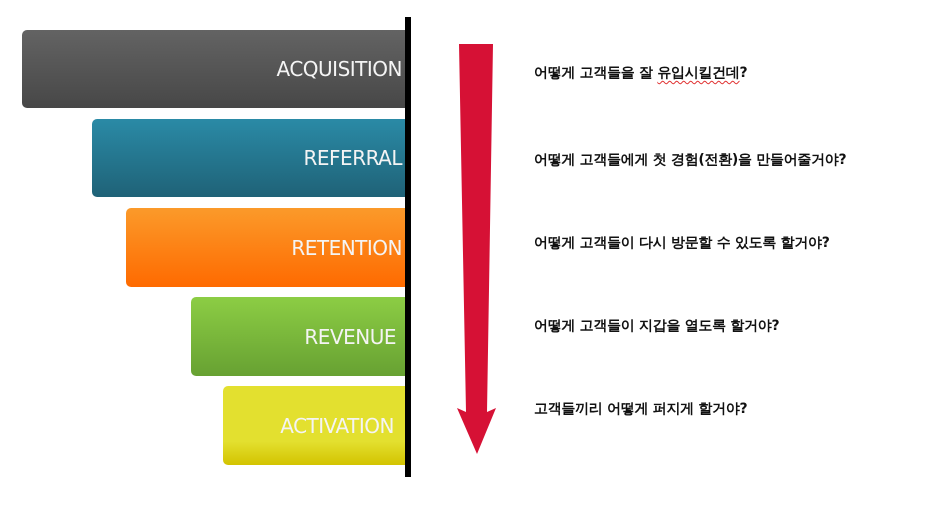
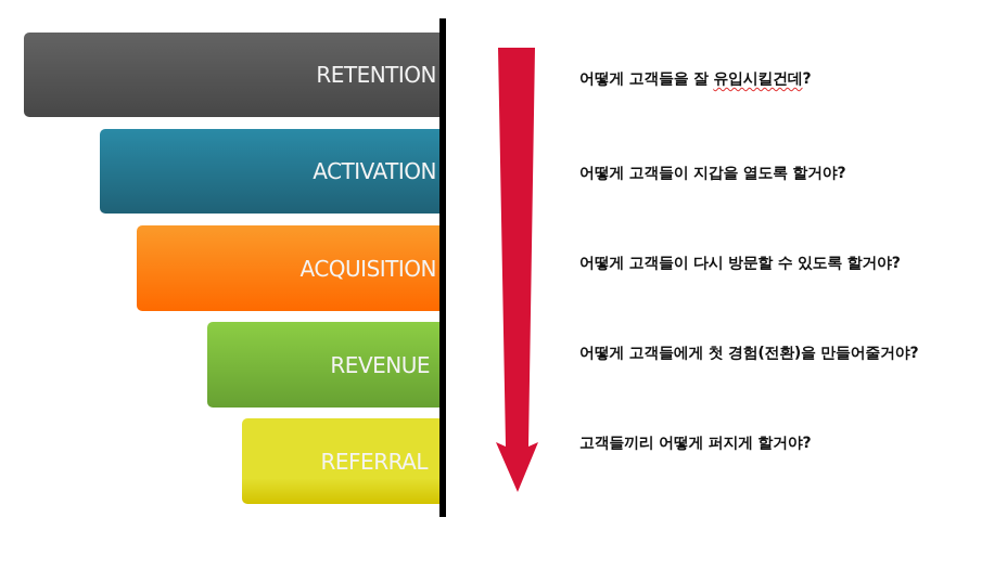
- ACQUISITION
+ RETENTION
- REFERRAL
+ ACTIVATION
- RETENTION
+ ACQUISITION
  REVENUE
- ACTIVATION
+ REFERRAL
  어떻게 고객들을 잘 유입시킬건데?
- 어떻게 고객들에게 첫 경험(전환)을 만들어줄거야?
+ 어떻게 고객들이 지갑을 열도록 할거야?
  어떻게 고객들이 다시 방문할 수 있도록 할거야?
- 어떻게 고객들이 지갑을 열도록 할거야?
+ 어떻게 고객들에게 첫 경험(전환)을 만들어줄거야?
  고객들끼리 어떻게 퍼지게 할거야?
